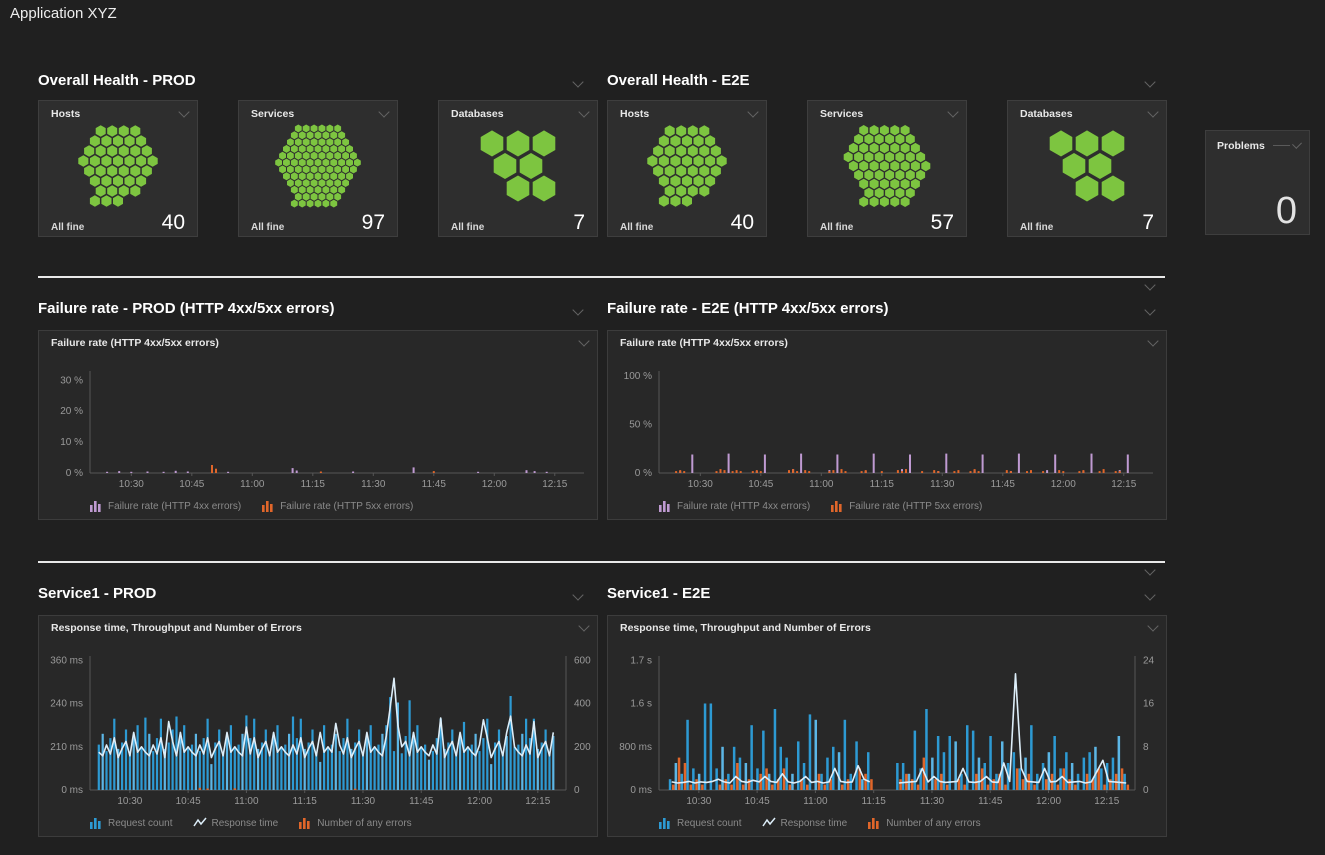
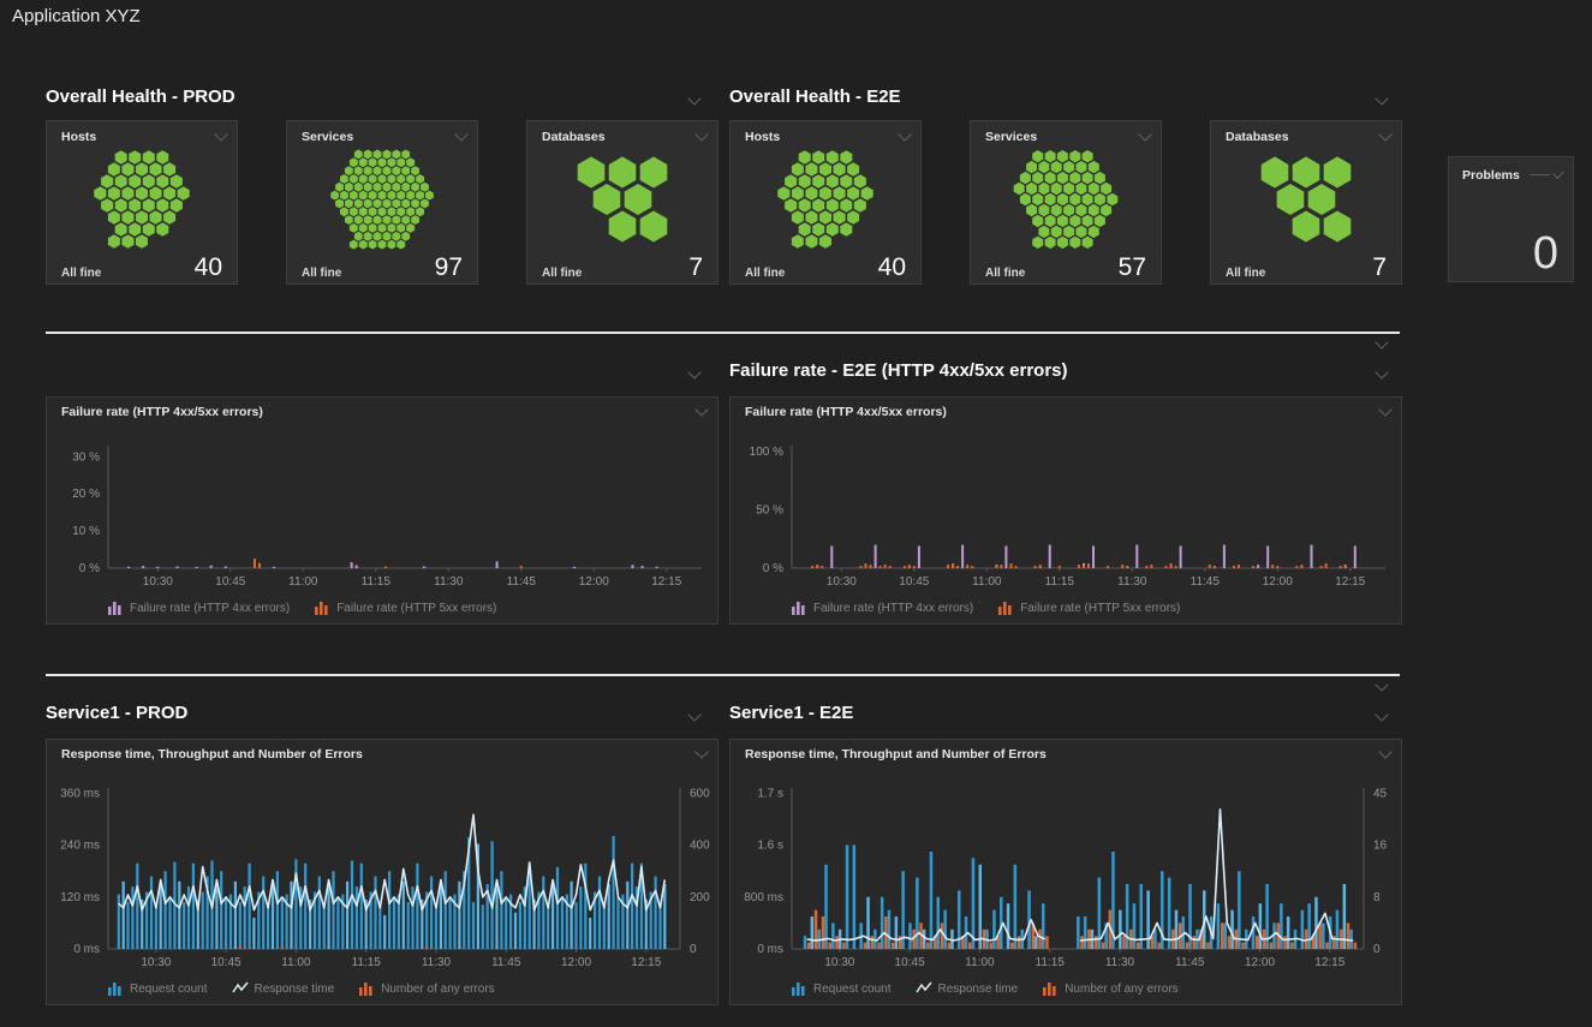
  Application XYZ
  Overall Health - PROD
  Overall Health - E2E
  Hosts
  All fine
  40
  Services
  All fine
  97
  Databases
  All fine
  7
  Hosts
  All fine
  40
  Services
  All fine
  57
  Databases
  All fine
  7
  Problems
  0
- Failure rate - PROD (HTTP 4xx/5xx errors)
  Failure rate - E2E (HTTP 4xx/5xx errors)
  Failure rate (HTTP 4xx/5xx errors)
  0 %
  10 %
  20 %
  30 %
  10:30
  10:45
  11:00
  11:15
  11:30
  11:45
  12:00
  12:15
  Failure rate (HTTP 4xx errors)
  Failure rate (HTTP 5xx errors)
  Failure rate (HTTP 4xx/5xx errors)
  0 %
  50 %
  100 %
  10:30
  10:45
  11:00
  11:15
  11:30
  11:45
  12:00
  12:15
  Failure rate (HTTP 4xx errors)
  Failure rate (HTTP 5xx errors)
  Service1 - PROD
  Service1 - E2E
  Response time, Throughput and Number of Errors
  0 ms
- 210 ms
+ 120 ms
  240 ms
  360 ms
  0
  200
  400
  600
  10:30
  10:45
  11:00
  11:15
  11:30
  11:45
  12:00
  12:15
  Request count
  Response time
  Number of any errors
  Response time, Throughput and Number of Errors
  0 ms
  800 ms
  1.6 s
  1.7 s
  0
  8
  16
- 24
+ 45
  10:30
  10:45
  11:00
  11:15
  11:30
  11:45
  12:00
  12:15
  Request count
  Response time
  Number of any errors
